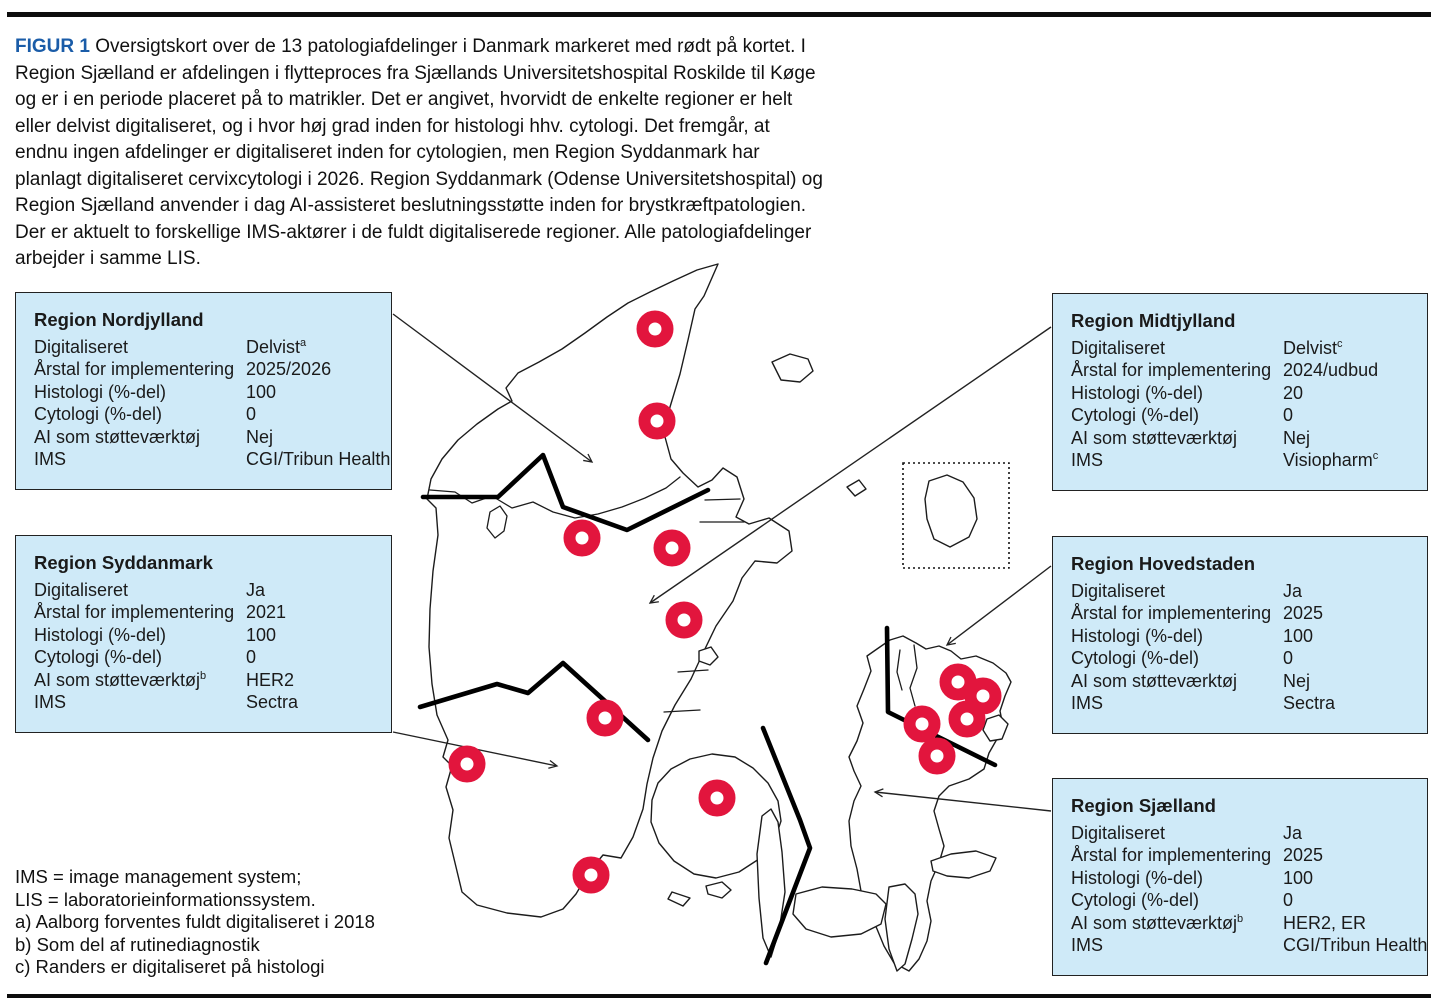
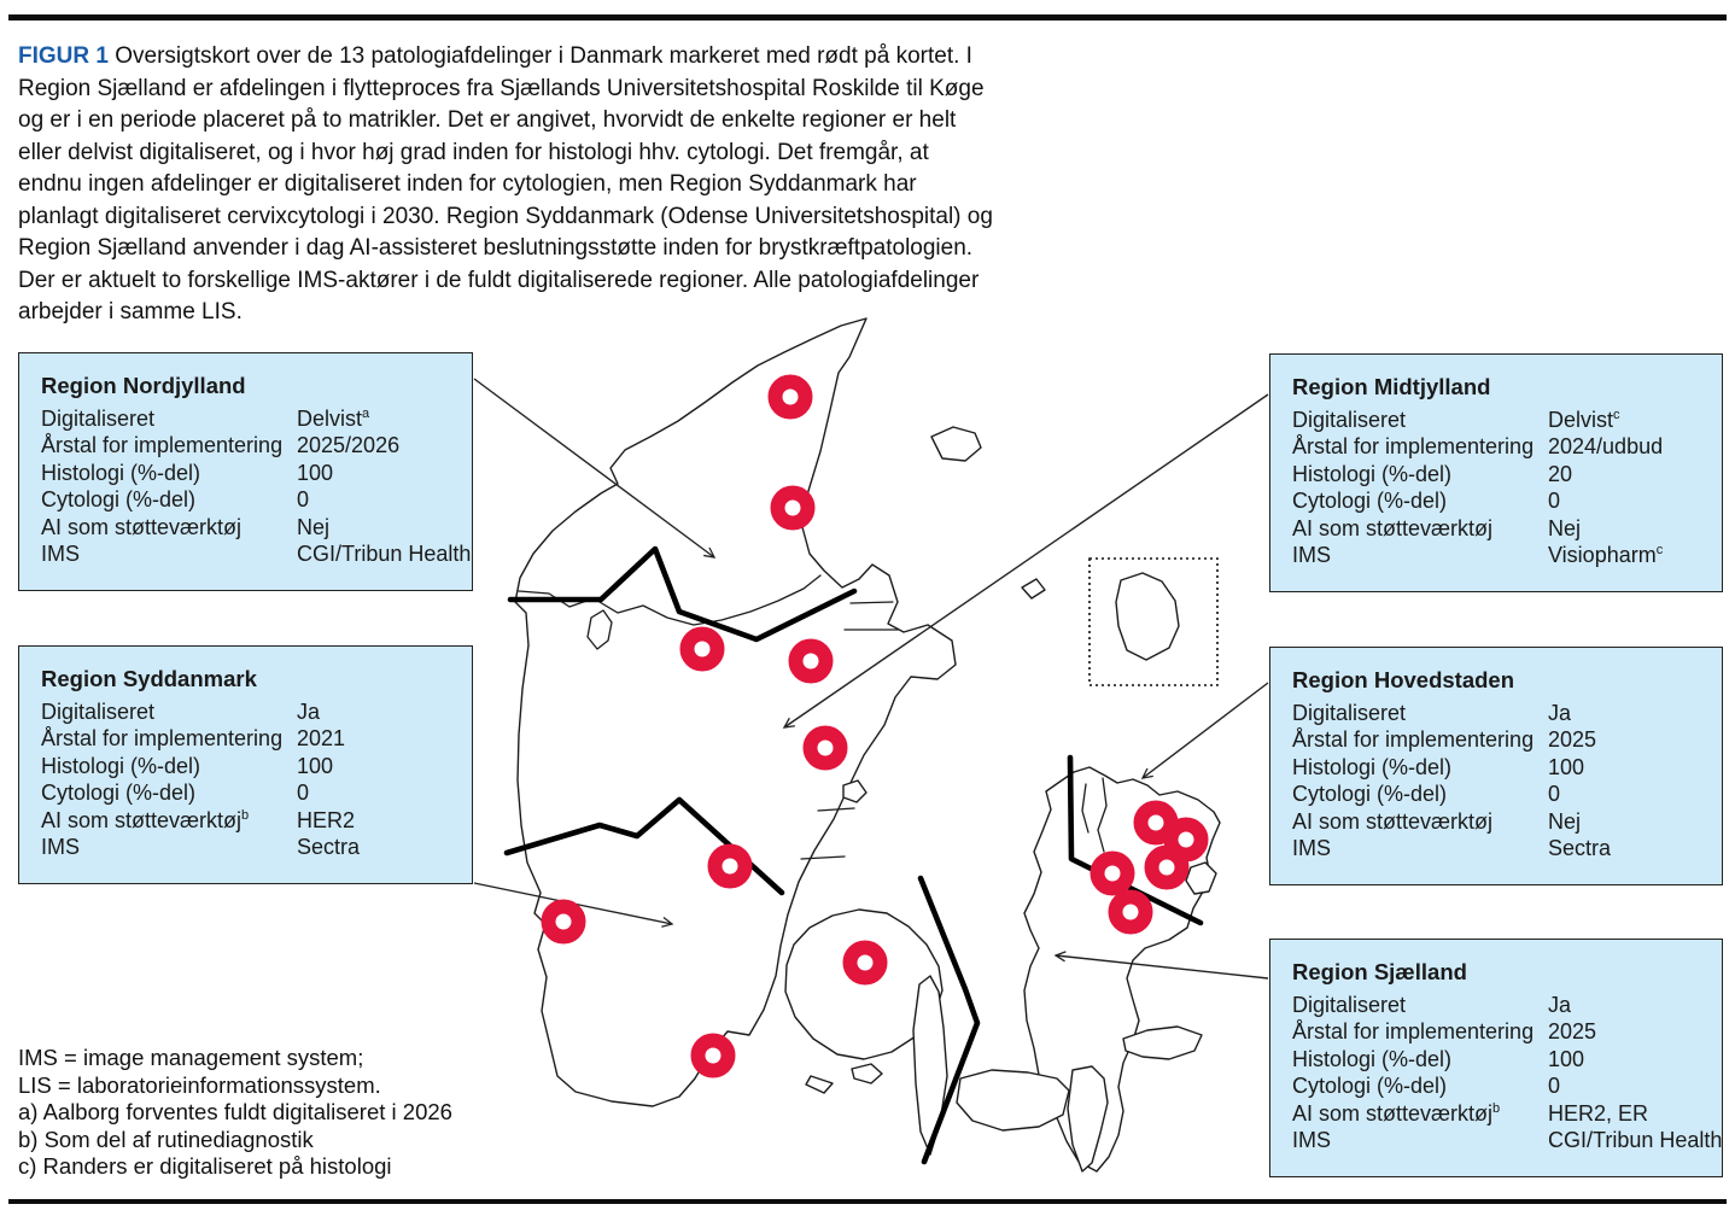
- FIGUR 1 Oversigtskort over de 13 patologiafdelinger i Danmark markeret med rødt på kortet. I Region Sjælland er afdelingen i flytteproces fra Sjællands Universitetshospital Roskilde til Køge og er i en periode placeret på to matrikler. Det er angivet, hvorvidt de enkelte regioner er helt eller delvist digitaliseret, og i hvor høj grad inden for histologi hhv. cytologi. Det fremgår, at endnu ingen afdelinger er digitaliseret inden for cytologien, men Region Syddanmark har planlagt digitaliseret cervixcytologi i 2026. Region Syddanmark (Odense Universitetshospital) og Region Sjælland anvender i dag AI-assisteret beslutningsstøtte inden for brystkræftpatologien. Der er aktuelt to forskellige IMS-aktører i de fuldt digitaliserede regioner. Alle patologiafdelinger arbejder i samme LIS.
+ FIGUR 1 Oversigtskort over de 13 patologiafdelinger i Danmark markeret med rødt på kortet. I Region Sjælland er afdelingen i flytteproces fra Sjællands Universitetshospital Roskilde til Køge og er i en periode placeret på to matrikler. Det er angivet, hvorvidt de enkelte regioner er helt eller delvist digitaliseret, og i hvor høj grad inden for histologi hhv. cytologi. Det fremgår, at endnu ingen afdelinger er digitaliseret inden for cytologien, men Region Syddanmark har planlagt digitaliseret cervixcytologi i 2030. Region Syddanmark (Odense Universitetshospital) og Region Sjælland anvender i dag AI-assisteret beslutningsstøtte inden for brystkræftpatologien. Der er aktuelt to forskellige IMS-aktører i de fuldt digitaliserede regioner. Alle patologiafdelinger arbejder i samme LIS.
  Region Nordjylland
  Digitaliseret
  Delvista
  Årstal for implementering
  2025/2026
  Histologi (%-del)
  100
  Cytologi (%-del)
  0
  AI som støtteværktøj
  Nej
  IMS
  CGI/Tribun Health
  Region Midtjylland
  Digitaliseret
  Delvistc
  Årstal for implementering
  2024/udbud
  Histologi (%-del)
  20
  Cytologi (%-del)
  0
  AI som støtteværktøj
  Nej
  IMS
  Visiopharmc
  Region Syddanmark
  Digitaliseret
  Ja
  Årstal for implementering
  2021
  Histologi (%-del)
  100
  Cytologi (%-del)
  0
  AI som støtteværktøjb
  HER2
  IMS
  Sectra
  Region Hovedstaden
  Digitaliseret
  Ja
  Årstal for implementering
  2025
  Histologi (%-del)
  100
  Cytologi (%-del)
  0
  AI som støtteværktøj
  Nej
  IMS
  Sectra
  Region Sjælland
  Digitaliseret
  Ja
  Årstal for implementering
  2025
  Histologi (%-del)
  100
  Cytologi (%-del)
  0
  AI som støtteværktøjb
  HER2, ER
  IMS
  CGI/Tribun Health
  IMS = image management system;
  LIS = laboratorieinformationssystem.
- a) Aalborg forventes fuldt digitaliseret i 2018
+ a) Aalborg forventes fuldt digitaliseret i 2026
  b) Som del af rutinediagnostik
  c) Randers er digitaliseret på histologi
